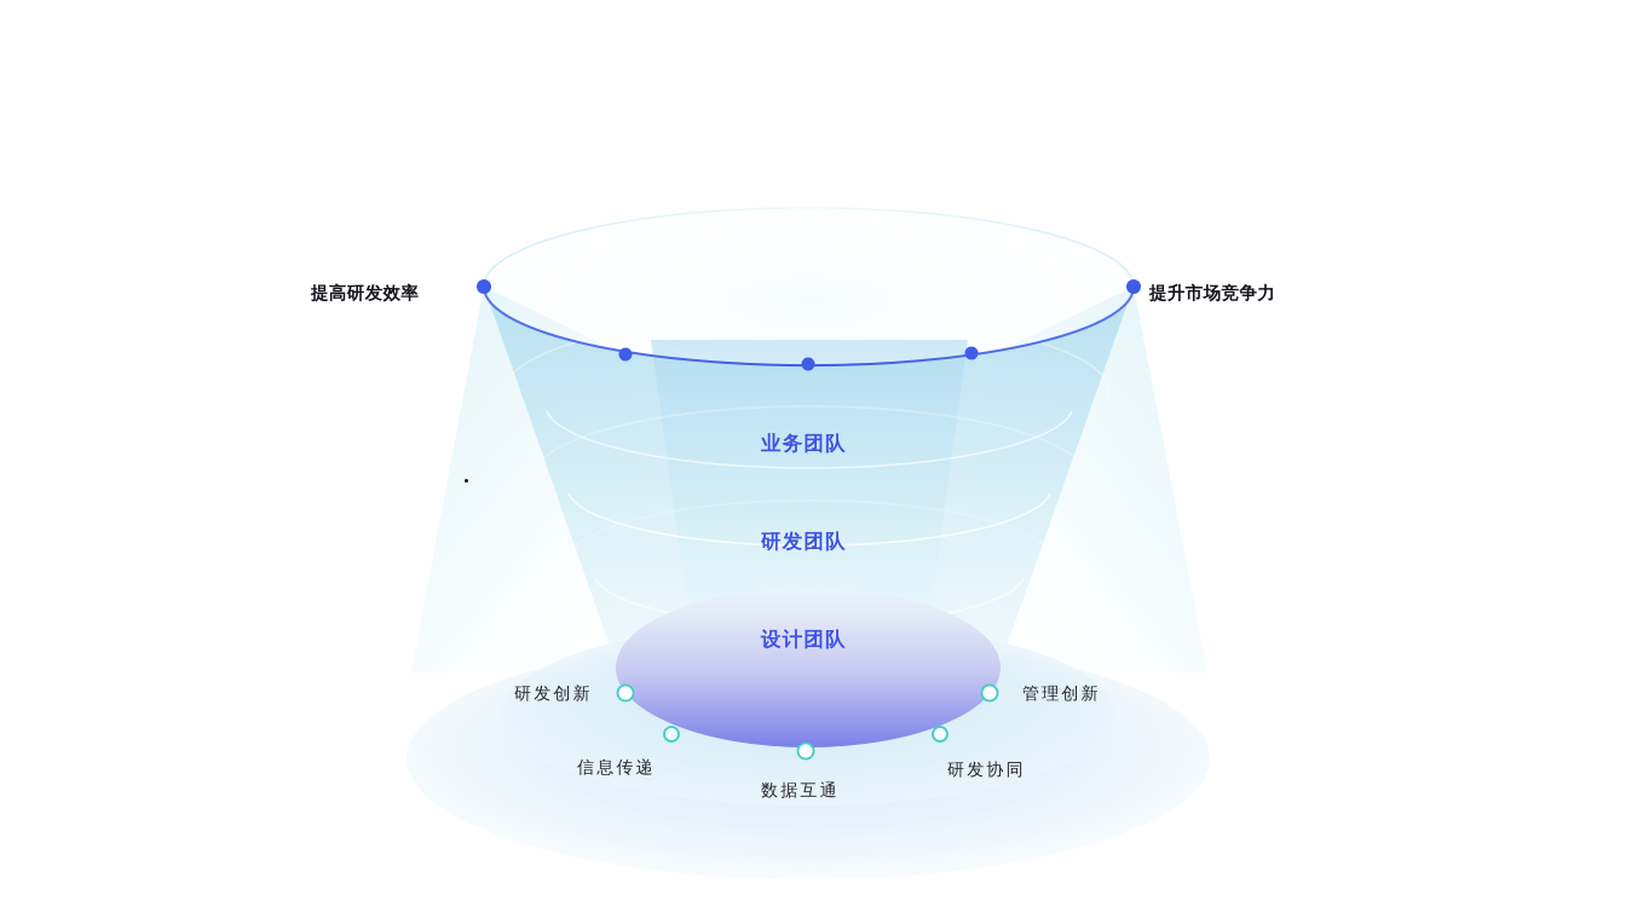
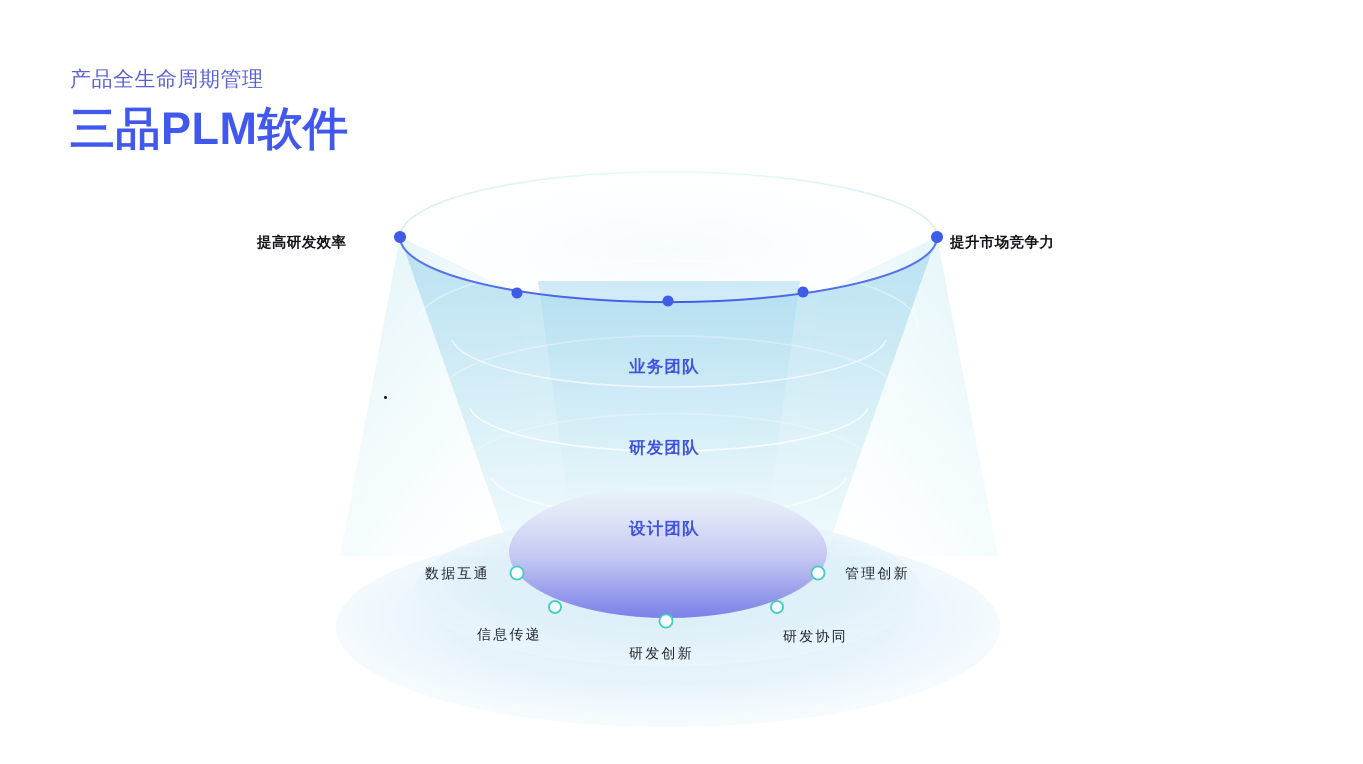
+ 产品全生命周期管理
+ 三品PLM软件
  提高研发效率
  提升市场竞争力
  业务团队
  研发团队
  设计团队
- 研发创新
+ 数据互通
  信息传递
- 数据互通
+ 研发创新
  研发协同
  管理创新
